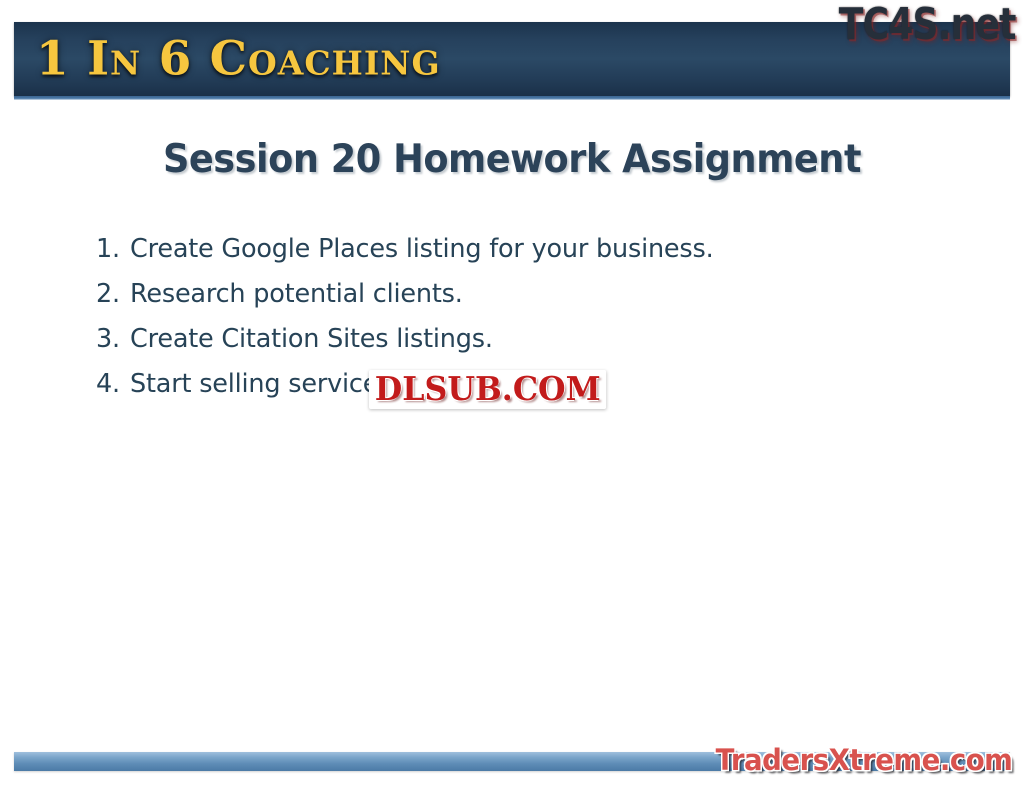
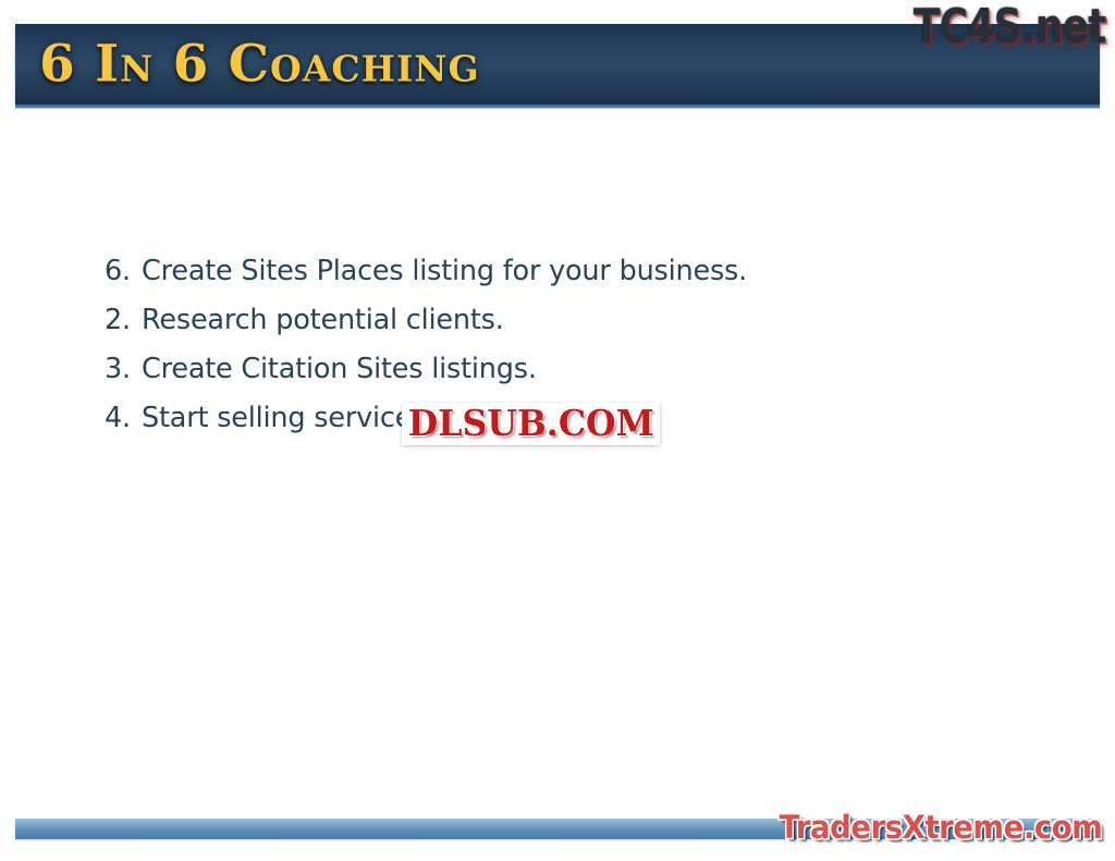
- 1 In 6 Coaching
+ 6 In 6 Coaching
  TC4S.net
- Session 20 Homework Assignment
- 1.
+ 6.
- Create Google Places listing for your business.
+ Create Sites Places listing for your business.
  2.
  Research potential clients.
  3.
  Create Citation Sites listings.
  4.
  Start selling servic
  DLSUB.COM
  TradersXtreme.com
